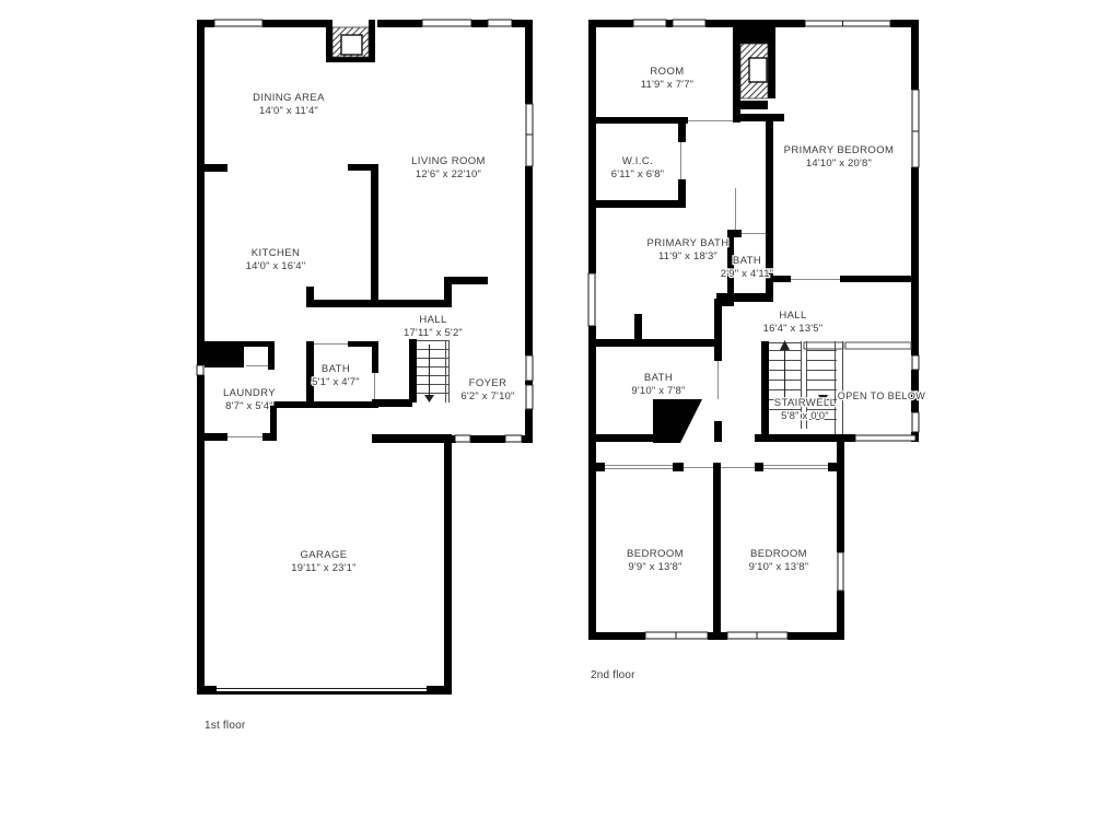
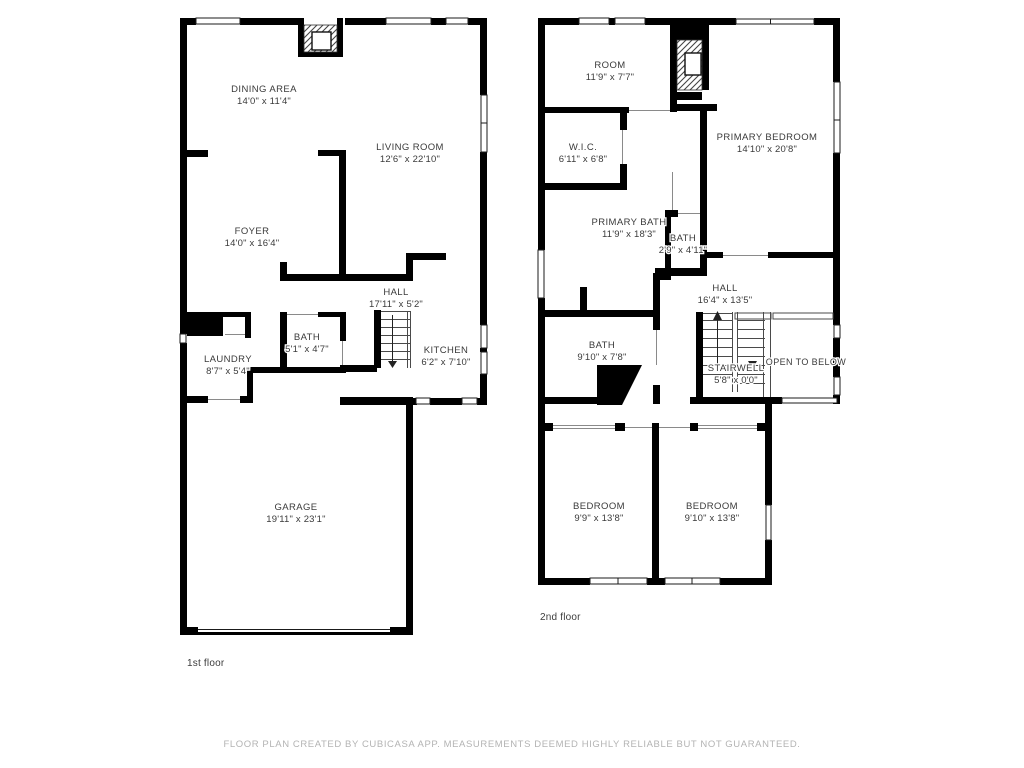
  DINING AREA
  14'0" x 11'4"
  LIVING ROOM
  12'6" x 22'10"
- KITCHEN
+ FOYER
  14'0" x 16'4"
  HALL
  17'11" x 5'2"
  BATH
  5'1" x 4'7"
  LAUNDRY
  8'7" x 5'4"
- FOYER
+ KITCHEN
  6'2" x 7'10"
  GARAGE
  19'11" x 23'1"
  ROOM
  11'9" x 7'7"
  W.I.C.
  6'11" x 6'8"
  PRIMARY BEDROOM
  14'10" x 20'8"
  PRIMARY BATH
  11'9" x 18'3"
  BATH
  2'9" x 4'11"
  HALL
  16'4" x 13'5"
  BATH
  9'10" x 7'8"
  STAIRWELL
  5'8" x 0'0"
  OPEN TO BELOW
  BEDROOM
  9'9" x 13'8"
  BEDROOM
  9'10" x 13'8"
  1st floor
  2nd floor
+ FLOOR PLAN CREATED BY CUBICASA APP. MEASUREMENTS DEEMED HIGHLY RELIABLE BUT NOT GUARANTEED.
